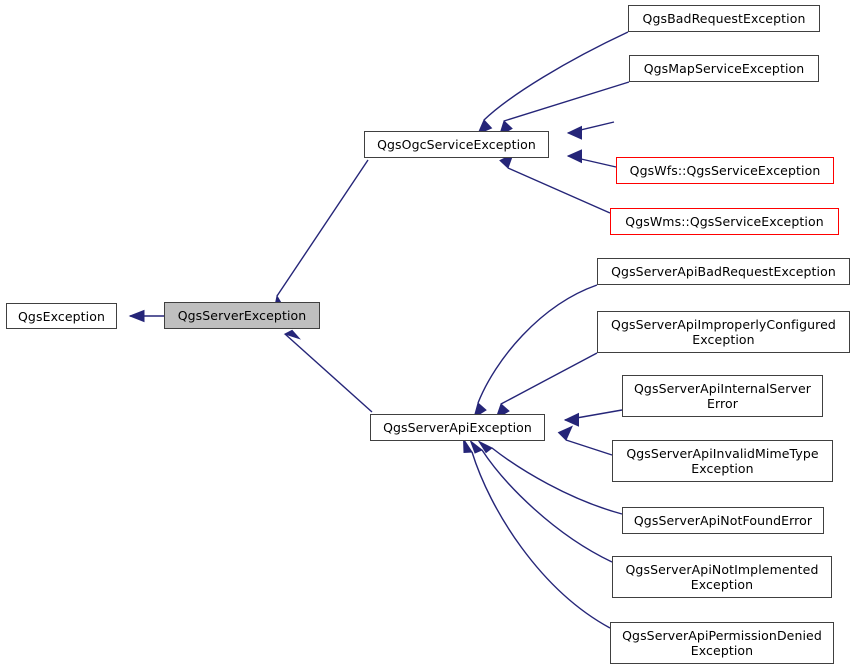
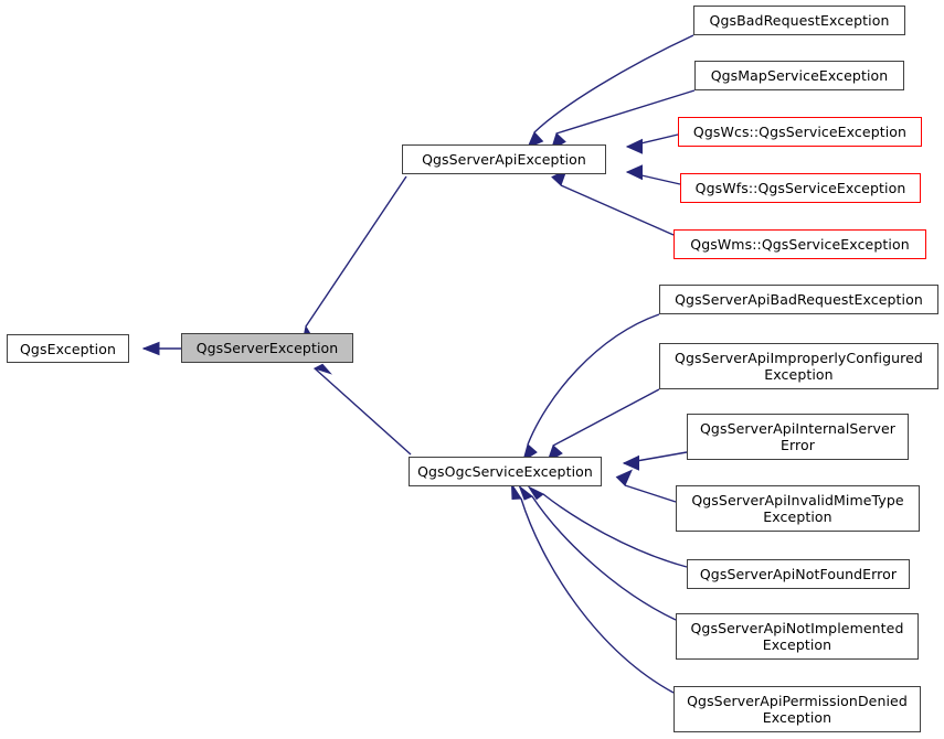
  QgsException
  QgsServerException
- QgsOgcServiceException
+ QgsServerApiException
  QgsBadRequestException
  QgsMapServiceException
+ QgsWcs::QgsServiceException
  QgsWfs::QgsServiceException
  QgsWms::QgsServiceException
- QgsServerApiException
+ QgsOgcServiceException
  QgsServerApiBadRequestException
  QgsServerApiImproperlyConfigured
  Exception
  QgsServerApiInternalServer
  Error
  QgsServerApiInvalidMimeType
  Exception
  QgsServerApiNotFoundError
  QgsServerApiNotImplemented
  Exception
  QgsServerApiPermissionDenied
  Exception
